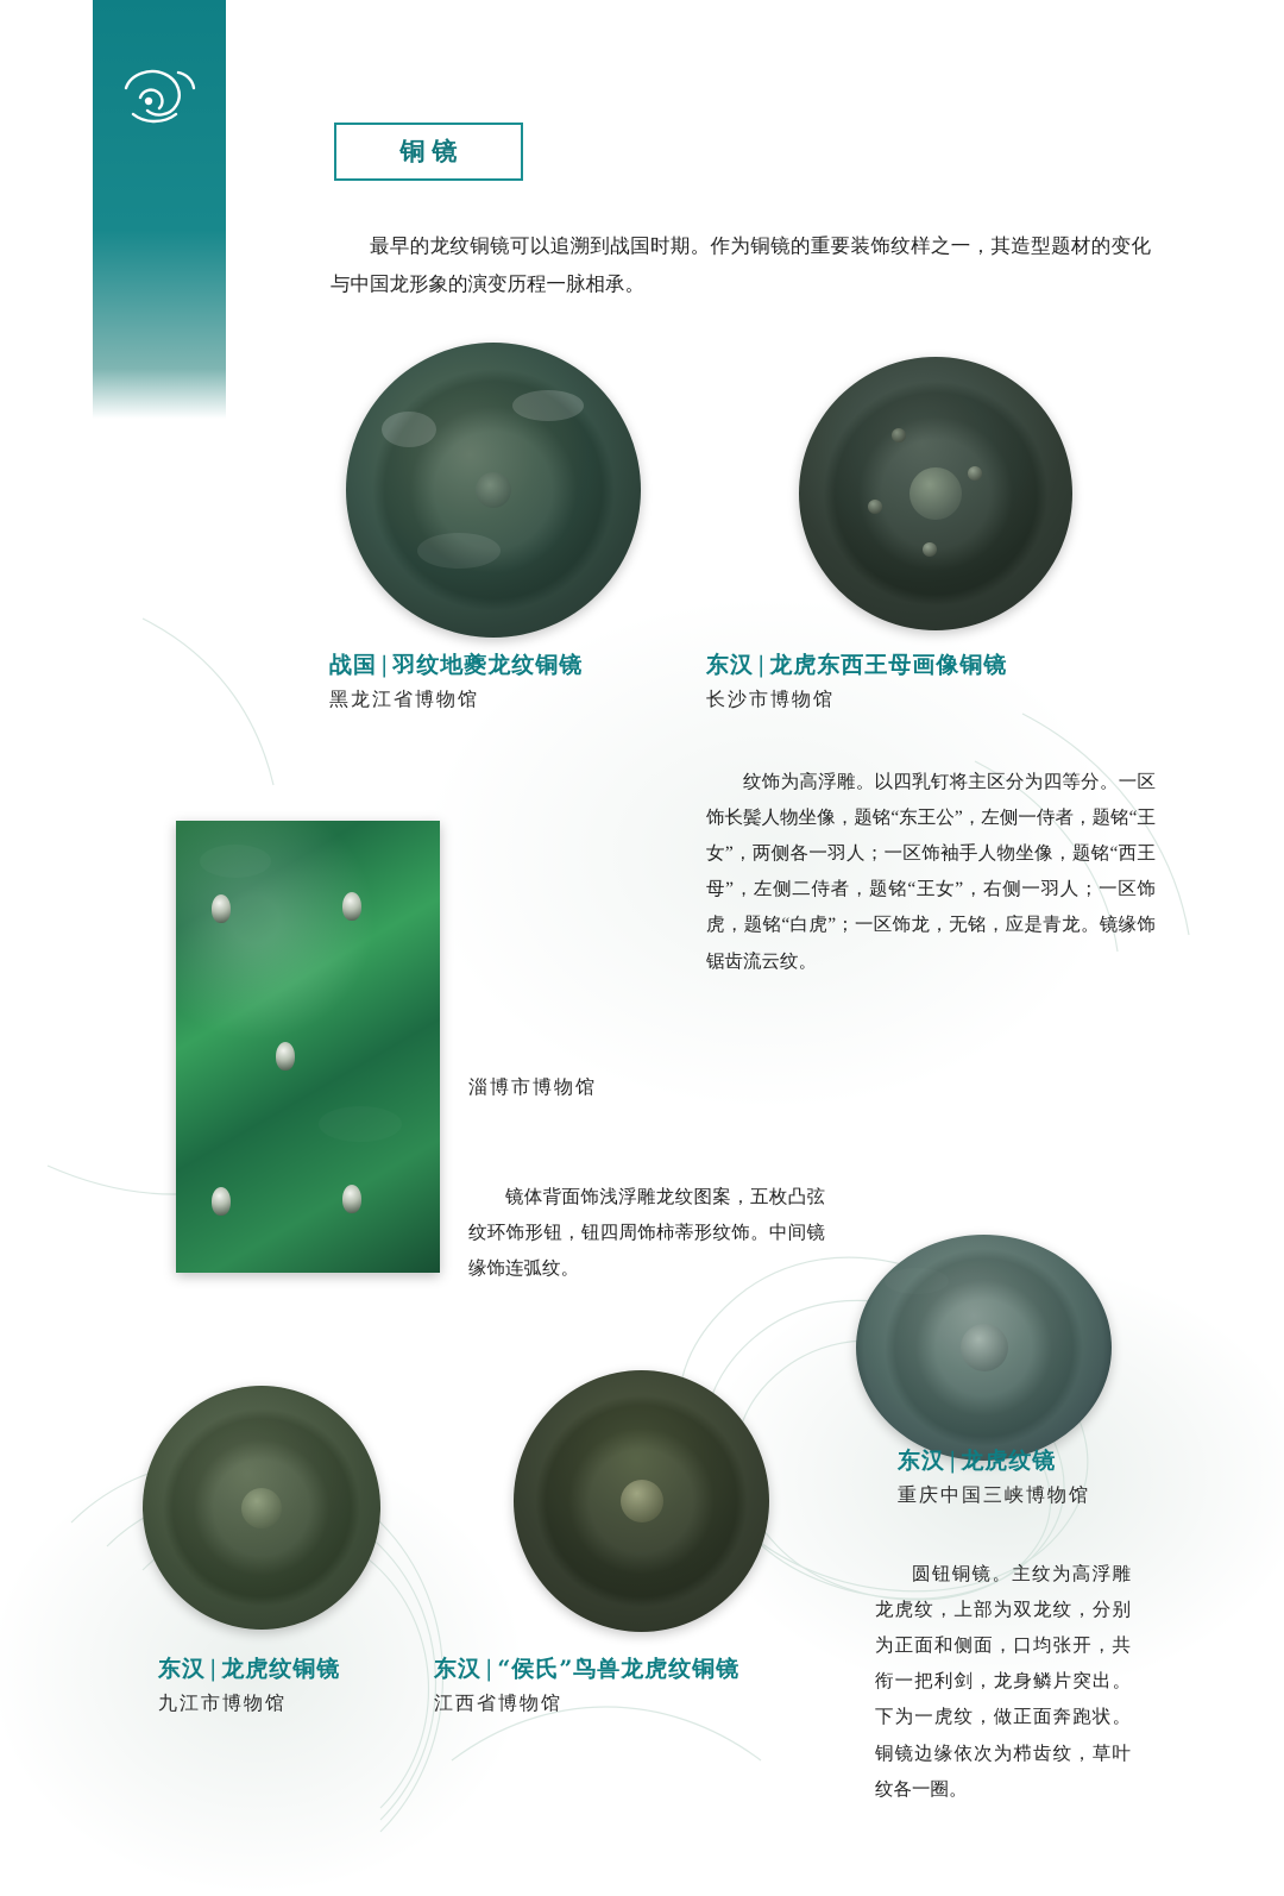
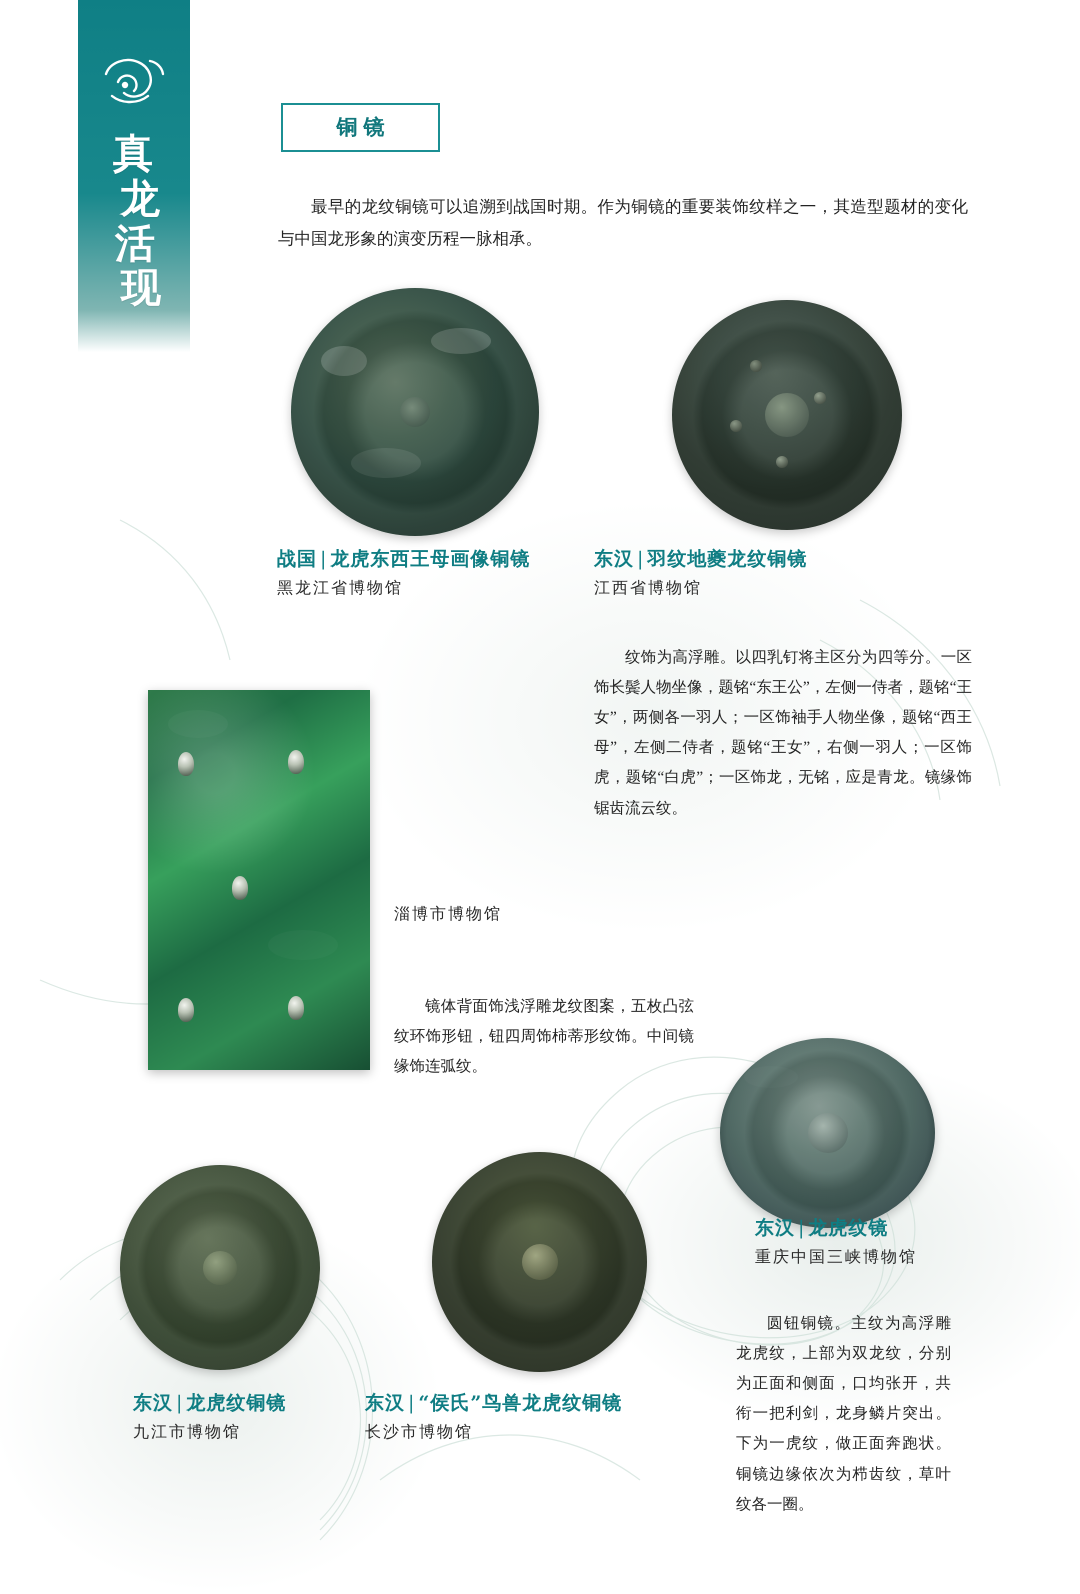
+ 真
+ 龙
+ 活
+ 现
  铜镜
  最早的龙纹铜镜可以追溯到战国时期。作为铜镜的重要装饰纹样之一，其造型题材的变化与中国龙形象的演变历程一脉相承。
- 战国 | 羽纹地夔龙纹铜镜
+ 战国 | 龙虎东西王母画像铜镜
  黑龙江省博物馆
- 东汉 | 龙虎东西王母画像铜镜
+ 东汉 | 羽纹地夔龙纹铜镜
- 长沙市博物馆
+ 江西省博物馆
  纹饰为高浮雕。以四乳钉将主区分为四等分。一区饰长鬓人物坐像，题铭“东王公”，左侧一侍者，题铭“王女”，两侧各一羽人；一区饰袖手人物坐像，题铭“西王母”，左侧二侍者，题铭“王女”，右侧一羽人；一区饰虎，题铭“白虎”；一区饰龙，无铭，应是青龙。镜缘饰锯齿流云纹。
  淄博市博物馆
  镜体背面饰浅浮雕龙纹图案，五枚凸弦纹环饰形钮，钮四周饰柿蒂形纹饰。中间镜缘饰连弧纹。
  东汉 | 龙虎纹镜
  重庆中国三峡博物馆
  圆钮铜镜。主纹为高浮雕龙虎纹，上部为双龙纹，分别为正面和侧面，口均张开，共衔一把利剑，龙身鳞片突出。下为一虎纹，做正面奔跑状。铜镜边缘依次为栉齿纹，草叶纹各一圈。
  东汉 | 龙虎纹铜镜
  九江市博物馆
  东汉 | “侯氏”鸟兽龙虎纹铜镜
- 江西省博物馆
+ 长沙市博物馆
